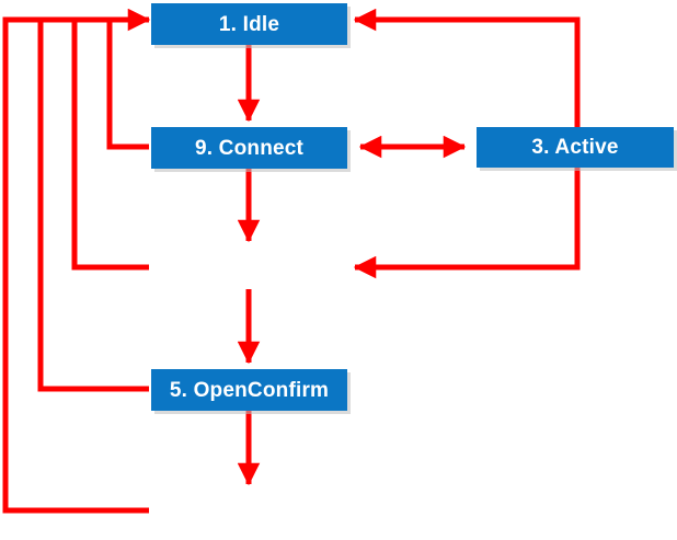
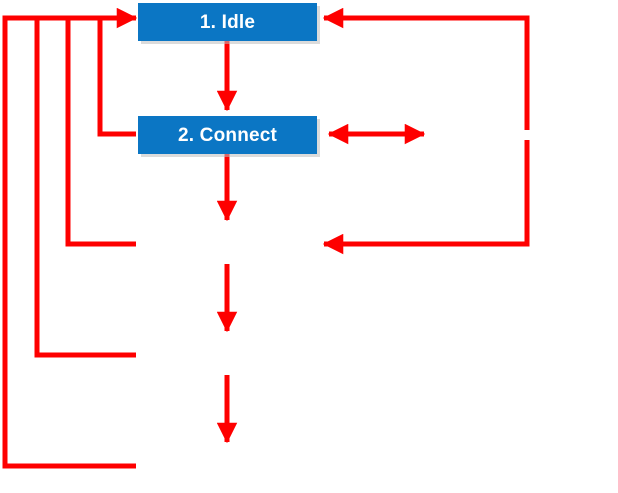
  1. Idle
- 9. Connect
+ 2. Connect
- 3. Active
- 5. OpenConfirm
